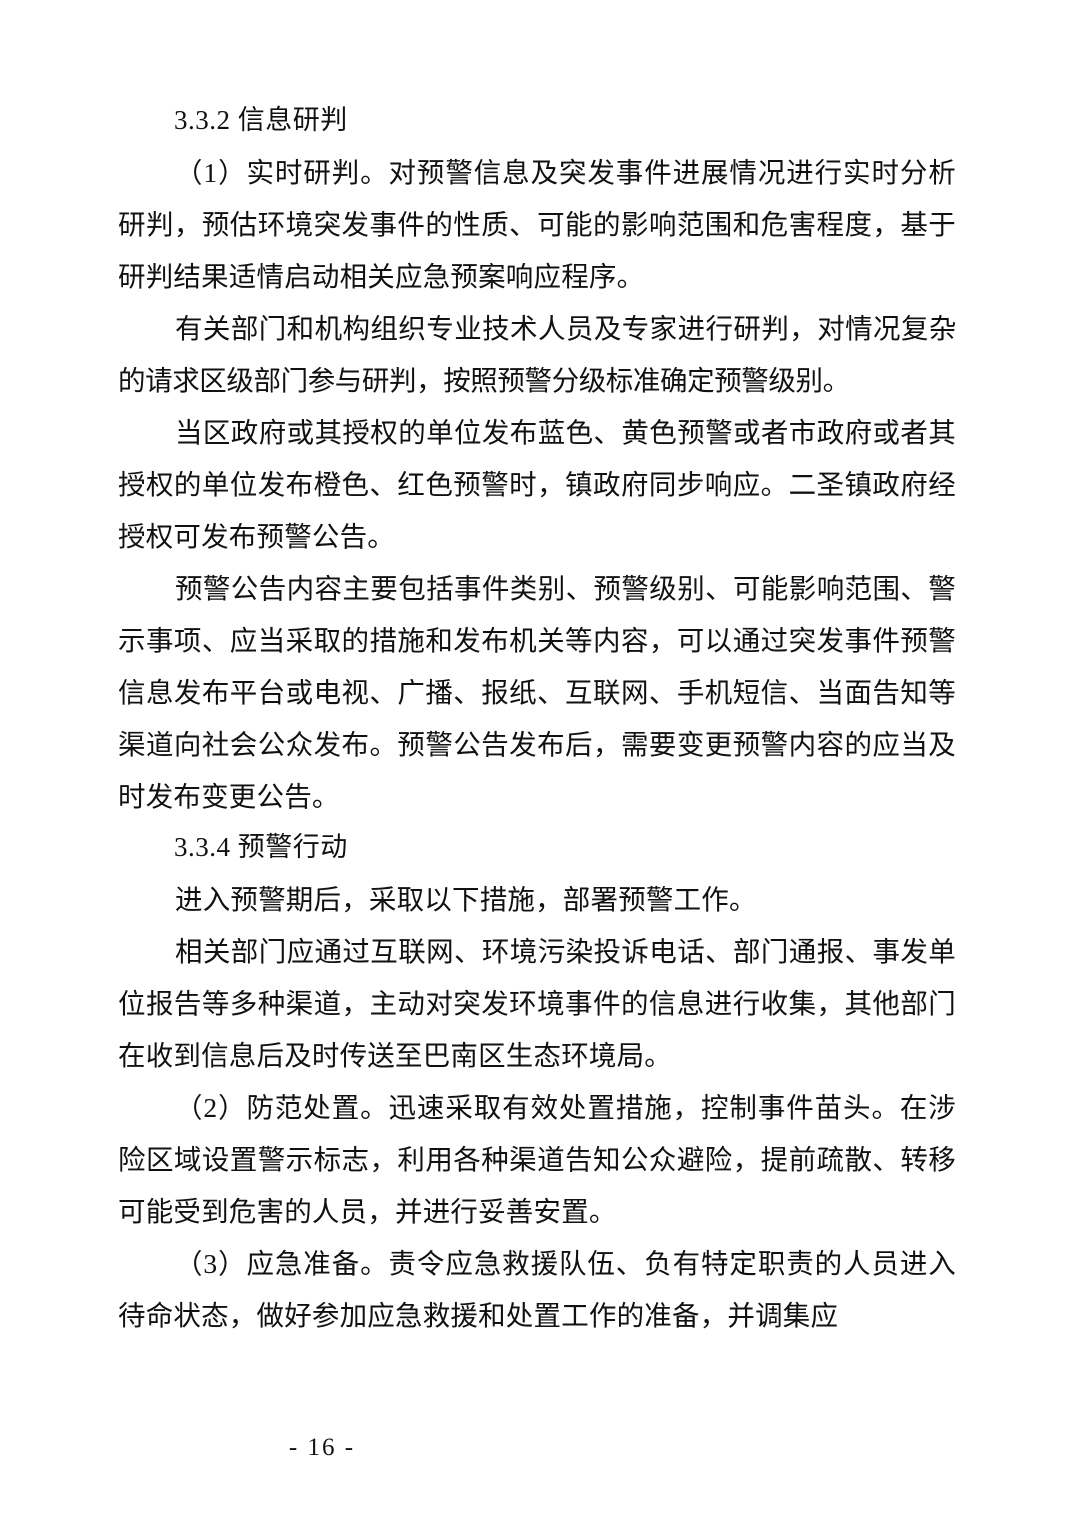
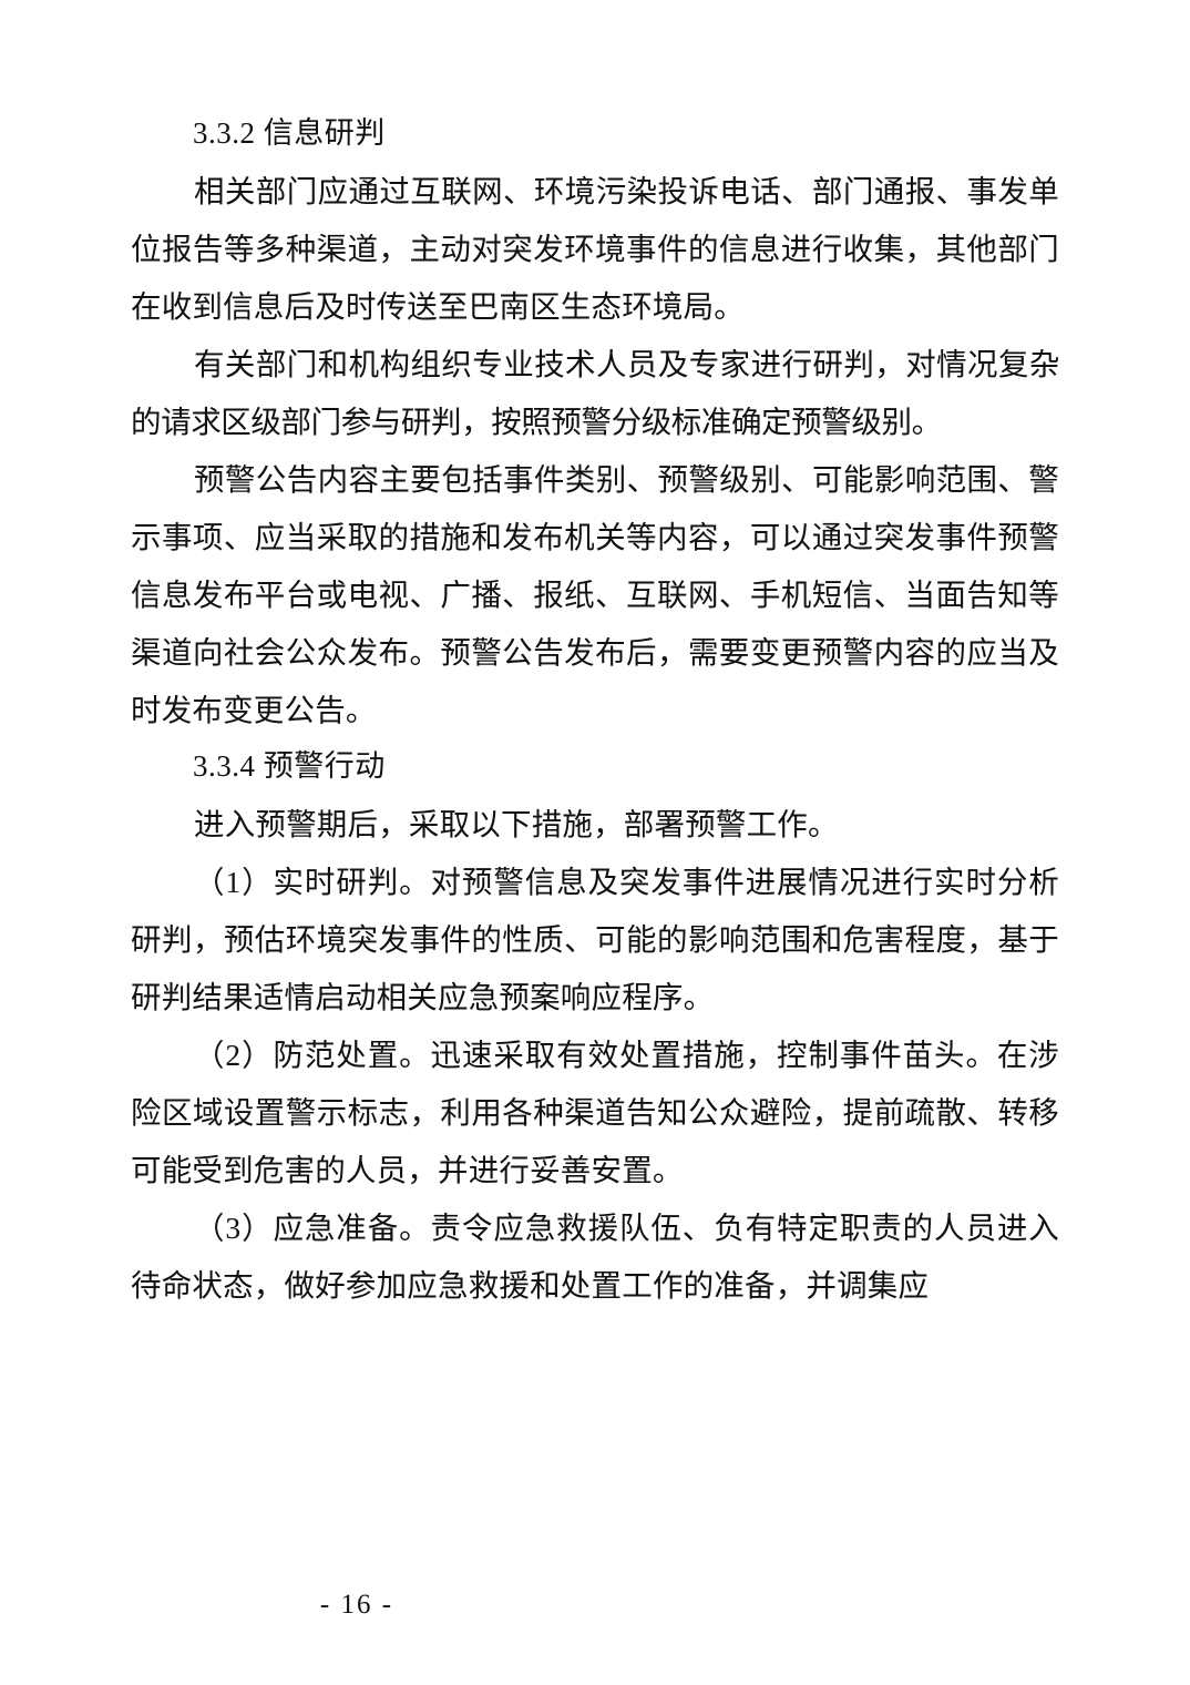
  3.3.2 信息研判
- （1）实时研判。对预警信息及突发事件进展情况进行实时分析研判，预估环境突发事件的性质、可能的影响范围和危害程度，基于研判结果适情启动相关应急预案响应程序。
+ 相关部门应通过互联网、环境污染投诉电话、部门通报、事发单位报告等多种渠道，主动对突发环境事件的信息进行收集，其他部门在收到信息后及时传送至巴南区生态环境局。
  有关部门和机构组织专业技术人员及专家进行研判，对情况复杂的请求区级部门参与研判，按照预警分级标准确定预警级别。
- 当区政府或其授权的单位发布蓝色、黄色预警或者市政府或者其授权的单位发布橙色、红色预警时，镇政府同步响应。二圣镇政府经授权可发布预警公告。
  预警公告内容主要包括事件类别、预警级别、可能影响范围、警示事项、应当采取的措施和发布机关等内容，可以通过突发事件预警信息发布平台或电视、广播、报纸、互联网、手机短信、当面告知等渠道向社会公众发布。预警公告发布后，需要变更预警内容的应当及时发布变更公告。
  3.3.4 预警行动
  进入预警期后，采取以下措施，部署预警工作。
- 相关部门应通过互联网、环境污染投诉电话、部门通报、事发单位报告等多种渠道，主动对突发环境事件的信息进行收集，其他部门在收到信息后及时传送至巴南区生态环境局。
+ （1）实时研判。对预警信息及突发事件进展情况进行实时分析研判，预估环境突发事件的性质、可能的影响范围和危害程度，基于研判结果适情启动相关应急预案响应程序。
  （2）防范处置。迅速采取有效处置措施，控制事件苗头。在涉险区域设置警示标志，利用各种渠道告知公众避险，提前疏散、转移可能受到危害的人员，并进行妥善安置。
  （3）应急准备。责令应急救援队伍、负有特定职责的人员进入待命状态，做好参加应急救援和处置工作的准备，并调集应
  - 16 -
